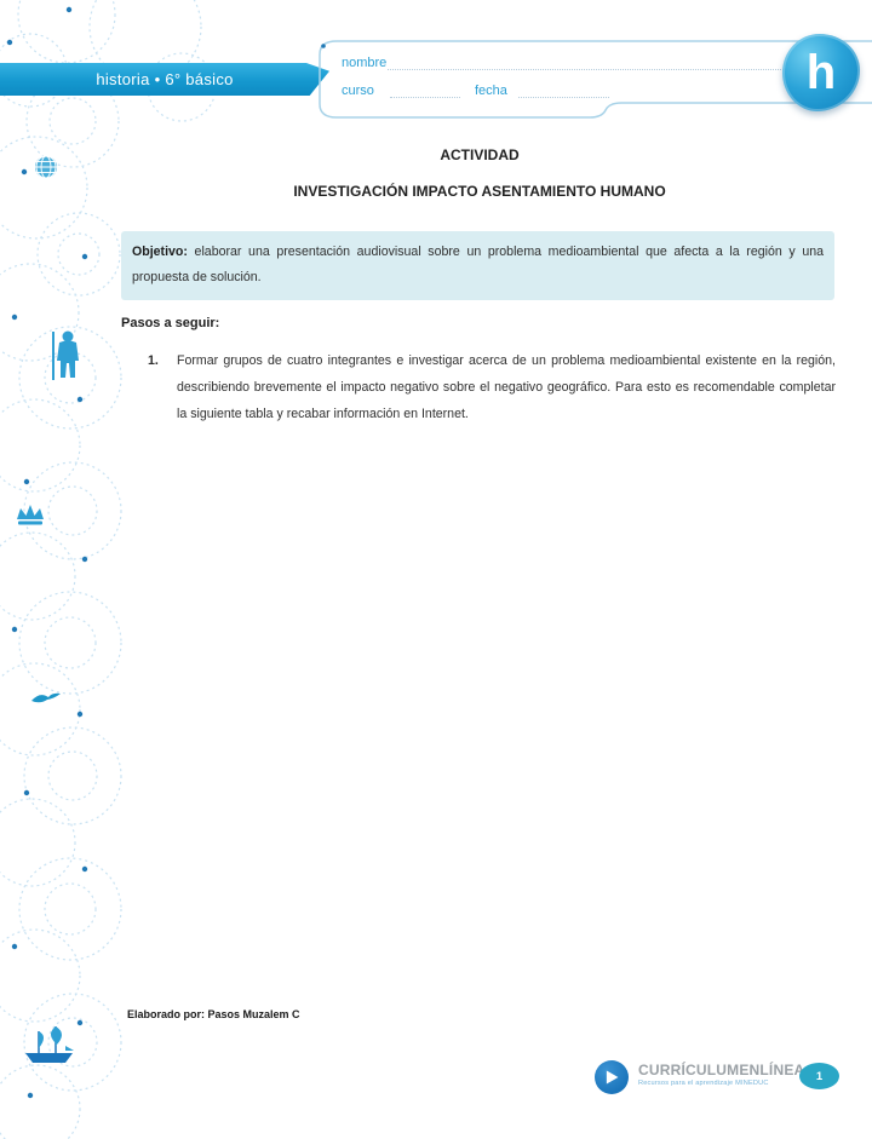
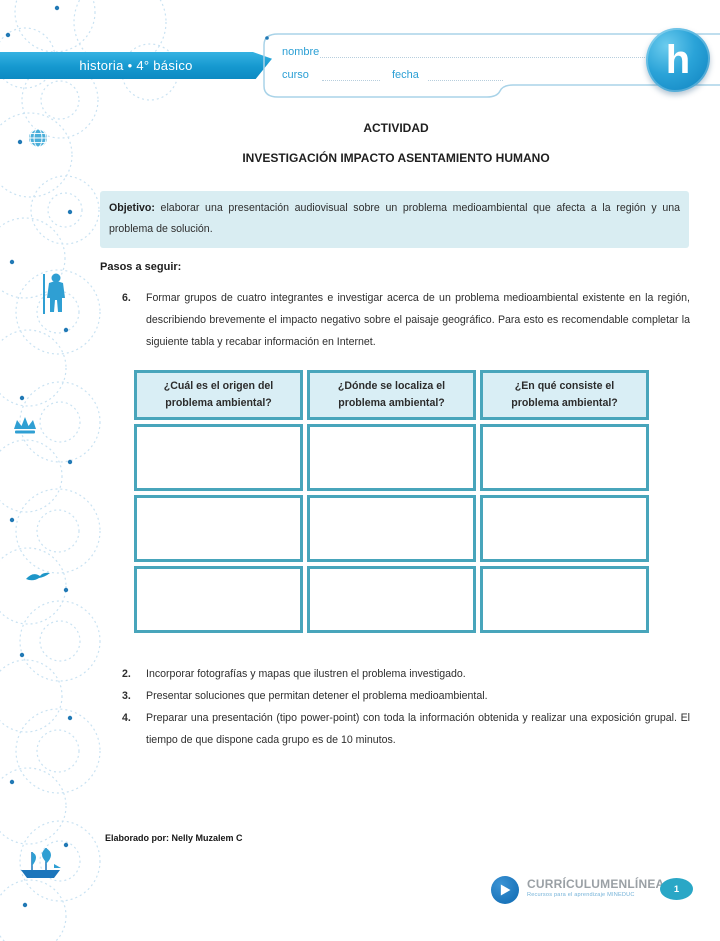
- historia • 6° básico
+ historia • 4° básico
  nombre
  curso
  fecha
  h
  ACTIVIDAD
  INVESTIGACIÓN IMPACTO ASENTAMIENTO HUMANO
- Objetivo: elaborar una presentación audiovisual sobre un problema medioambiental que afecta a la región y una propuesta de solución.
+ Objetivo: elaborar una presentación audiovisual sobre un problema medioambiental que afecta a la región y una problema de solución.
  Pasos a seguir:
- 1.
+ 6.
- Formar grupos de cuatro integrantes e investigar acerca de un problema medioambiental existente en la región, describiendo brevemente el impacto negativo sobre el negativo geográfico. Para esto es recomendable completar la siguiente tabla y recabar información en Internet.
+ Formar grupos de cuatro integrantes e investigar acerca de un problema medioambiental existente en la región, describiendo brevemente el impacto negativo sobre el paisaje geográfico. Para esto es recomendable completar la siguiente tabla y recabar información en Internet.
+ ¿Cuál es el origen del problema ambiental?	¿Dónde se localiza el problema ambiental?	¿En qué consiste el problema ambiental?
+ 2.
+ Incorporar fotografías y mapas que ilustren el problema investigado.
+ 3.
+ Presentar soluciones que permitan detener el problema medioambiental.
+ 4.
+ Preparar una presentación (tipo power-point) con toda la información obtenida y realizar una exposición grupal. El tiempo de que dispone cada grupo es de 10 minutos.
- Elaborado por: Pasos Muzalem C
+ Elaborado por: Nelly Muzalem C
  CURRÍCULUMENLÍNEA
  1
